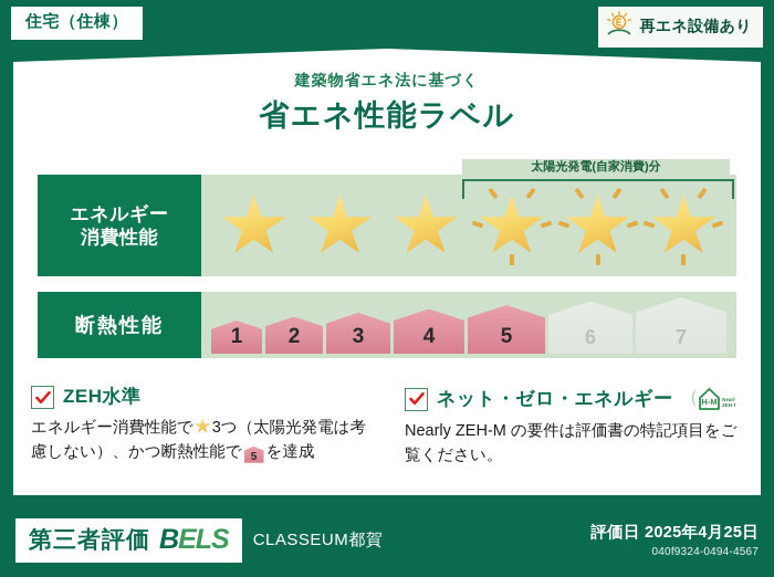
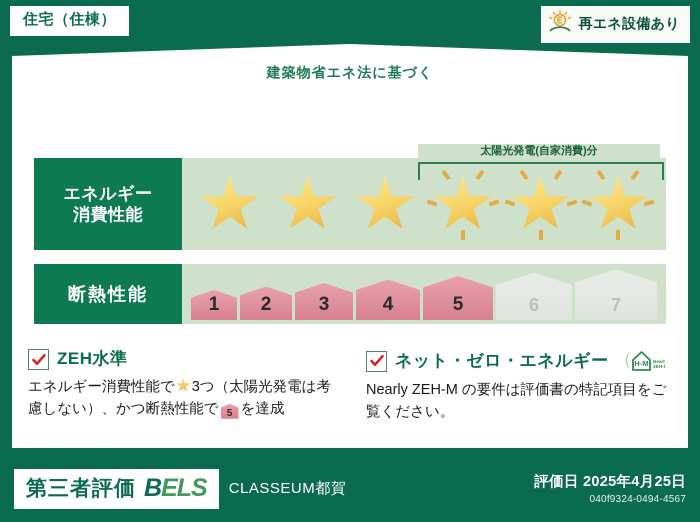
  住宅（住棟）
  再エネ設備あり
  建築物省エネ法に基づく
- 省エネ性能ラベル
  エネルギー
  消費性能
  太陽光発電(自家消費)分
  断熱性能
  1
  2
  3
  4
  5
  6
  7
  ZEH水準
  エネルギー消費性能で 3つ（太陽光発電は考慮しない）、かつ断熱性能で 5 を達成
  ネット・ゼロ・エネルギー
  H-M
  Nearly ZEH-M の要件は評価書の特記項目をご覧ください。
  第三者評価
  BELS
  CLASSEUM都賀
  評価日 2025年4月25日
  040f9324-0494-4567
